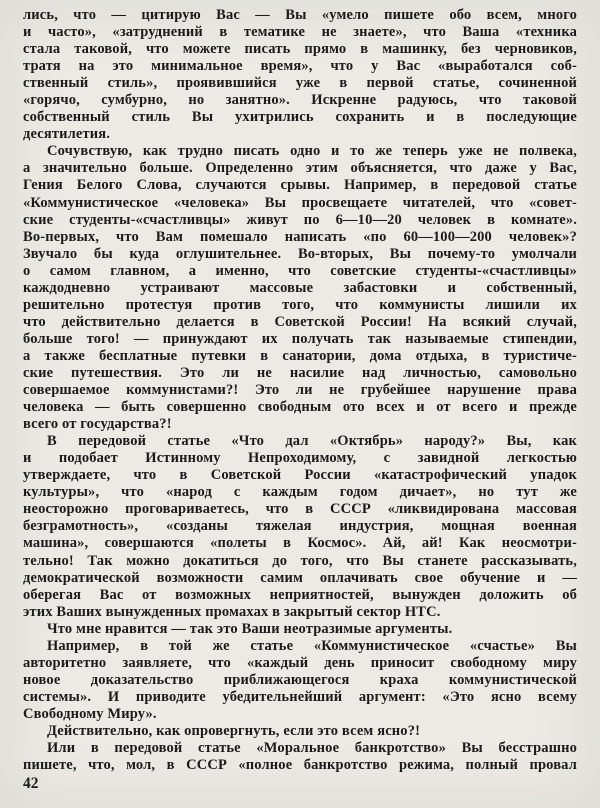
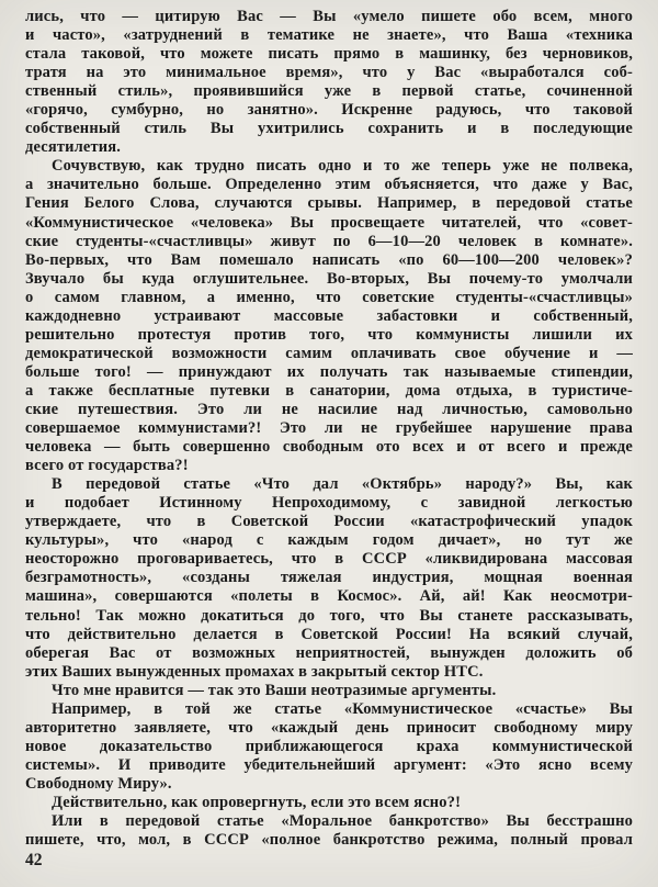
  лись, что — цитирую Вас — Вы «умело пишете обо всем, много
  и часто», «затруднений в тематике не знаете», что Ваша «техника
  стала таковой, что можете писать прямо в машинку, без черновиков,
  тратя на это минимальное время», что у Вас «выработался соб-
  ственный стиль», проявившийся уже в первой статье, сочиненной
  «горячо, сумбурно, но занятно». Искренне радуюсь, что таковой
  собственный стиль Вы ухитрились сохранить и в последующие
  десятилетия.
  Сочувствую, как трудно писать одно и то же теперь уже не полвека,
  а значительно больше. Определенно этим объясняется, что даже у Вас,
  Гения Белого Слова, случаются срывы. Например, в передовой статье
  «Коммунистическое «человека» Вы просвещаете читателей, что «совет-
  ские студенты-«счастливцы» живут по 6—10—20 человек в комнате».
  Во-первых, что Вам помешало написать «по 60—100—200 человек»?
  Звучало бы куда оглушительнее. Во-вторых, Вы почему-то умолчали
  о самом главном, а именно, что советские студенты-«счастливцы»
  каждодневно устраивают массовые забастовки и собственный,
  решительно протестуя против того, что коммунисты лишили их
- что действительно делается в Советской России! На всякий случай,
+ демократической возможности самим оплачивать свое обучение и —
  больше того! — принуждают их получать так называемые стипендии,
  а также бесплатные путевки в санатории, дома отдыха, в туристиче-
  ские путешествия. Это ли не насилие над личностью, самовольно
  совершаемое коммунистами?! Это ли не грубейшее нарушение права
  человека — быть совершенно свободным ото всех и от всего и прежде
  всего от государства?!
  В передовой статье «Что дал «Октябрь» народу?» Вы, как
  и подобает Истинному Непроходимому, с завидной легкостью
  утверждаете, что в Советской России «катастрофический упадок
  культуры», что «народ с каждым годом дичает», но тут же
  неосторожно проговариваетесь, что в СССР «ликвидирована массовая
  безграмотность», «созданы тяжелая индустрия, мощная военная
  машина», совершаются «полеты в Космос». Ай, ай! Как неосмотри-
  тельно! Так можно докатиться до того, что Вы станете рассказывать,
- демократической возможности самим оплачивать свое обучение и —
+ что действительно делается в Советской России! На всякий случай,
  оберегая Вас от возможных неприятностей, вынужден доложить об
  этих Ваших вынужденных промахах в закрытый сектор НТС.
  Что мне нравится — так это Ваши неотразимые аргументы.
  Например, в той же статье «Коммунистическое «счастье» Вы
  авторитетно заявляете, что «каждый день приносит свободному миру
  новое доказательство приближающегося краха коммунистической
  системы». И приводите убедительнейший аргумент: «Это ясно всему
  Свободному Миру».
  Действительно, как опровергнуть, если это всем ясно?!
  Или в передовой статье «Моральное банкротство» Вы бесстрашно
  пишете, что, мол, в СССР «полное банкротство режима, полный провал
  42
